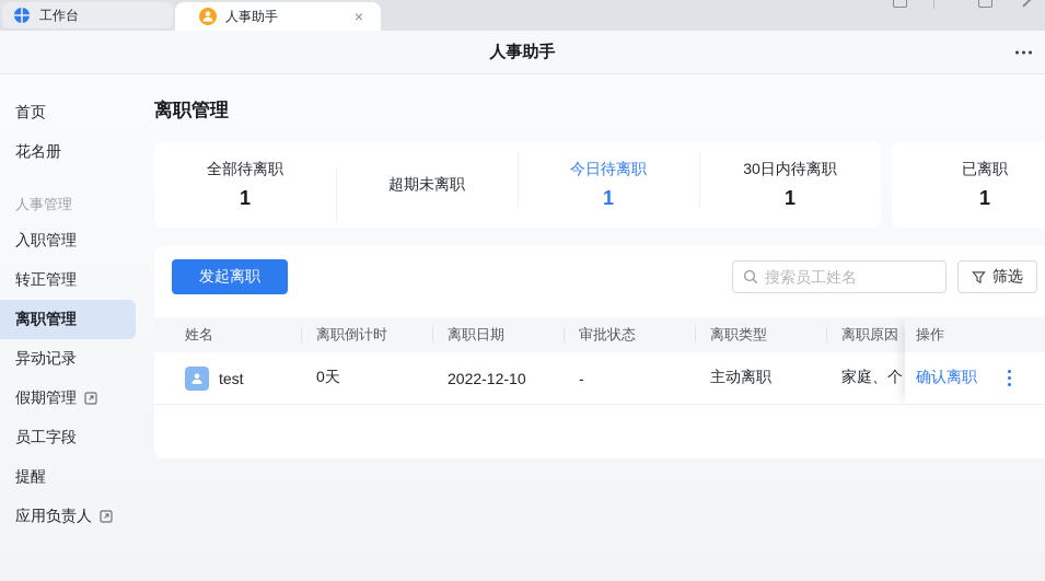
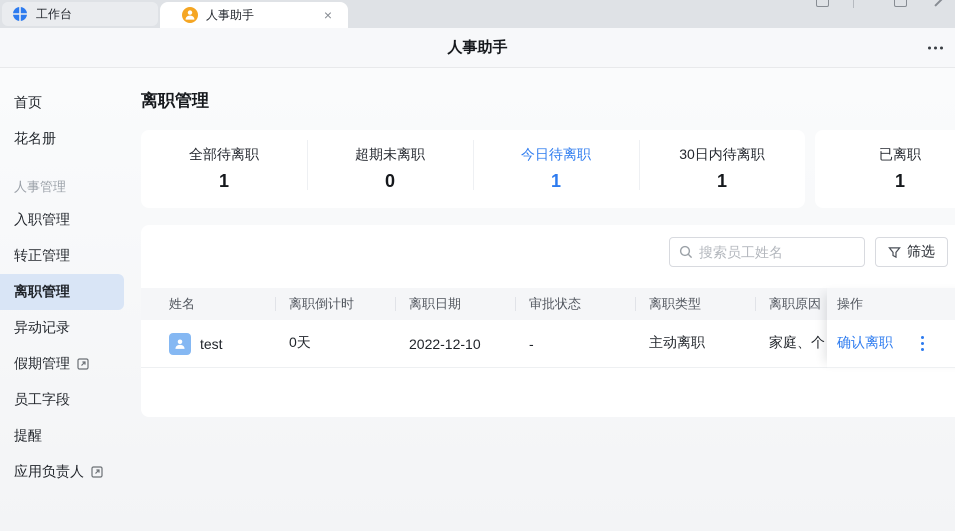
  工作台
  人事助手
  ×
  人事助手
  首页
  花名册
  人事管理
  入职管理
  转正管理
  离职管理
  异动记录
  假期管理
  员工字段
  提醒
  应用负责人
  离职管理
  全部待离职
  1
  超期未离职
+ 0
  今日待离职
  1
  30日内待离职
  1
  已离职
  1
- 发起离职
  搜索员工姓名
  筛选
  姓名
  离职倒计时
  离职日期
  审批状态
  离职类型
  离职原因
  test
  0天
  2022-12-10
  -
  主动离职
  家庭、个
  操作
  确认离职
